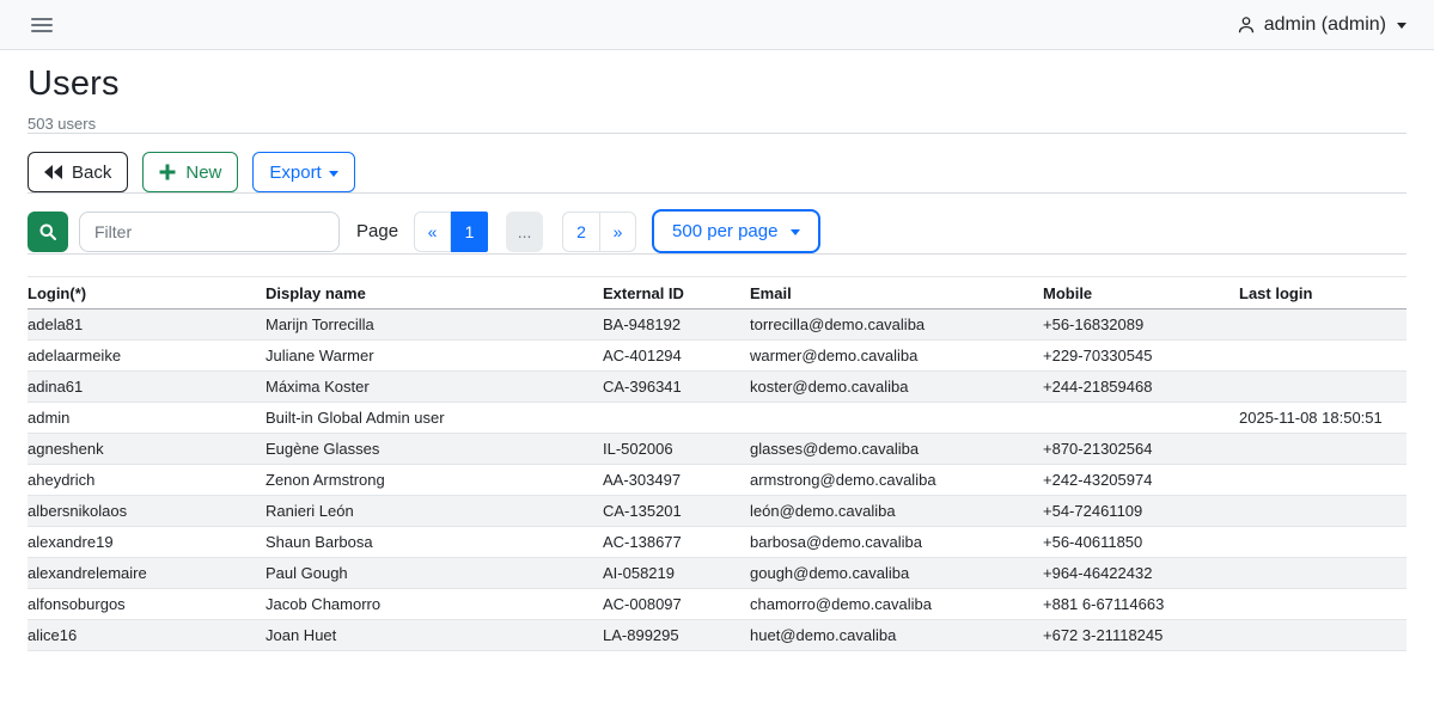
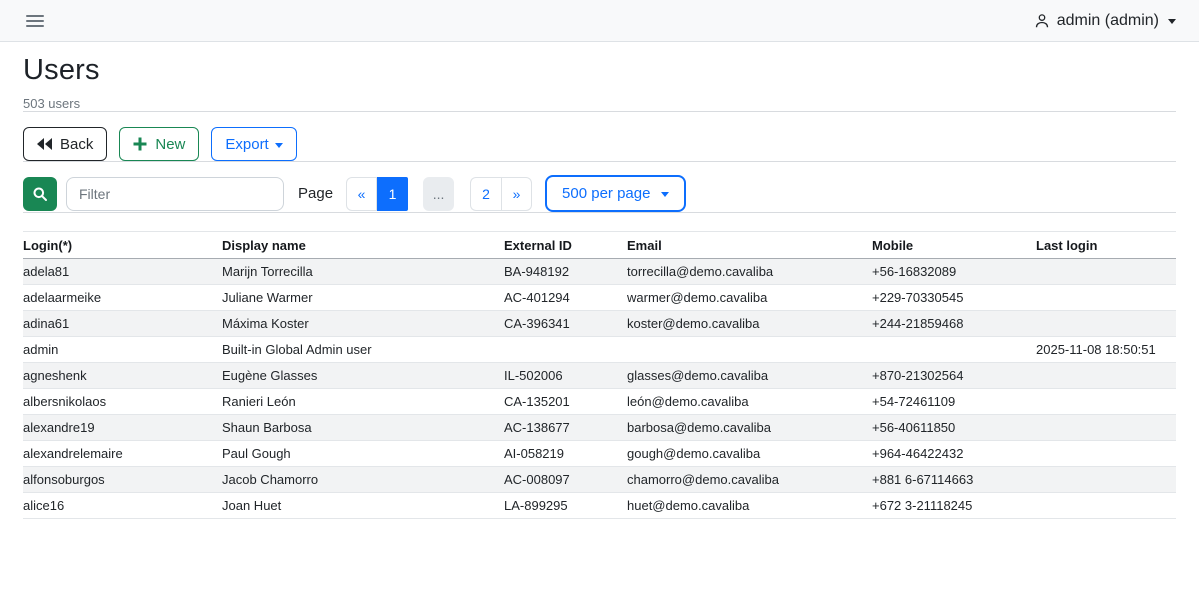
  admin (admin)
  Users
  503 users
  Back
  New
  Export
  Filter
  Page
  «
  1
  ...
  2
  »
  500 per page
  Login(*)	Display name	External ID	Email	Mobile	Last login
  adela81	Marijn Torrecilla	BA-948192	torrecilla@demo.cavaliba	+56-16832089
  adelaarmeike	Juliane Warmer	AC-401294	warmer@demo.cavaliba	+229-70330545
  adina61	Máxima Koster	CA-396341	koster@demo.cavaliba	+244-21859468
  admin	Built-in Global Admin user				2025-11-08 18:50:51
  agneshenk	Eugène Glasses	IL-502006	glasses@demo.cavaliba	+870-21302564
- aheydrich	Zenon Armstrong	AA-303497	armstrong@demo.cavaliba	+242-43205974
  albersnikolaos	Ranieri León	CA-135201	león@demo.cavaliba	+54-72461109
  alexandre19	Shaun Barbosa	AC-138677	barbosa@demo.cavaliba	+56-40611850
  alexandrelemaire	Paul Gough	AI-058219	gough@demo.cavaliba	+964-46422432
  alfonsoburgos	Jacob Chamorro	AC-008097	chamorro@demo.cavaliba	+881 6-67114663
  alice16	Joan Huet	LA-899295	huet@demo.cavaliba	+672 3-21118245
